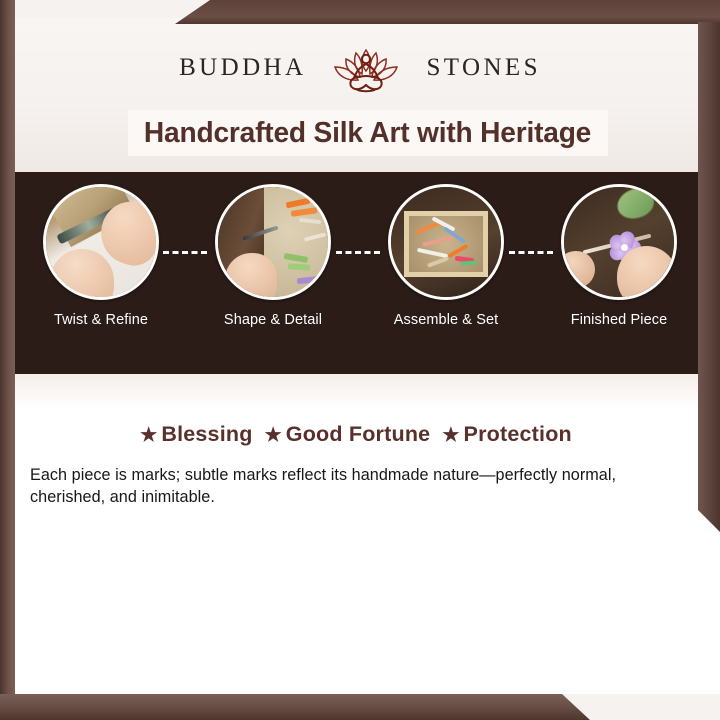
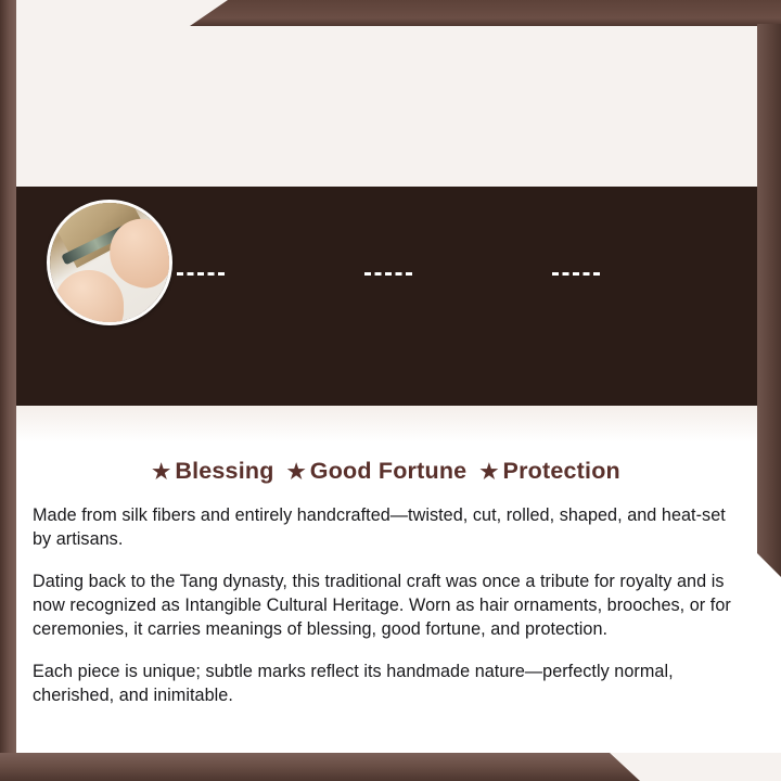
- BUDDHA
- STONES
- Handcrafted Silk Art with Heritage
- Twist & Refine
- Shape & Detail
- Assemble & Set
- Finished Piece
  ★ Blessing ★ Good Fortune ★ Protection
+ Made from silk fibers and entirely handcrafted—twisted, cut, rolled, shaped, and heat-set by artisans.
+ Dating back to the Tang dynasty, this traditional craft was once a tribute for royalty and is now recognized as Intangible Cultural Heritage. Worn as hair ornaments, brooches, or for ceremonies, it carries meanings of blessing, good fortune, and protection.
- Each piece is marks; subtle marks reflect its handmade nature—perfectly normal, cherished, and inimitable.
+ Each piece is unique; subtle marks reflect its handmade nature—perfectly normal, cherished, and inimitable.
